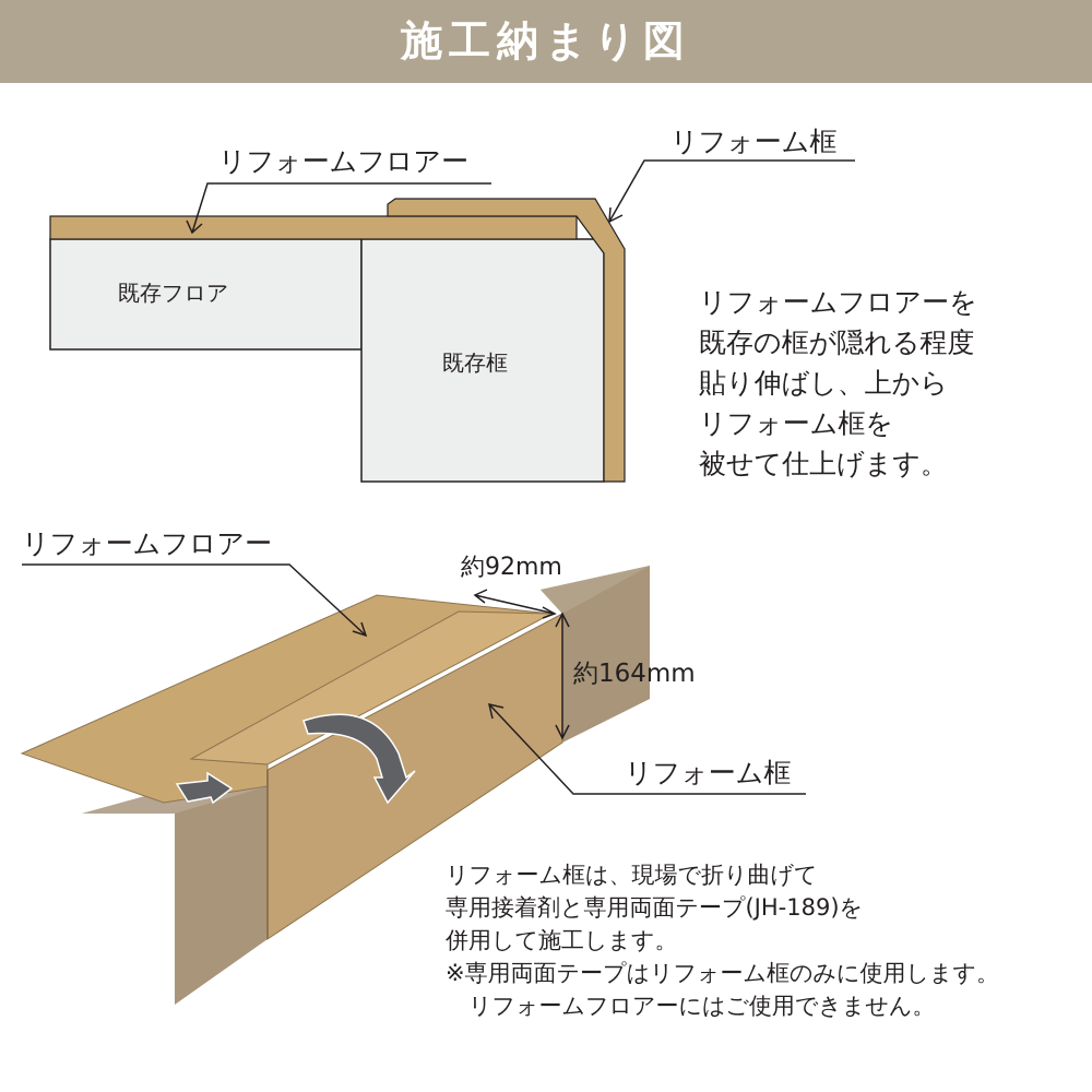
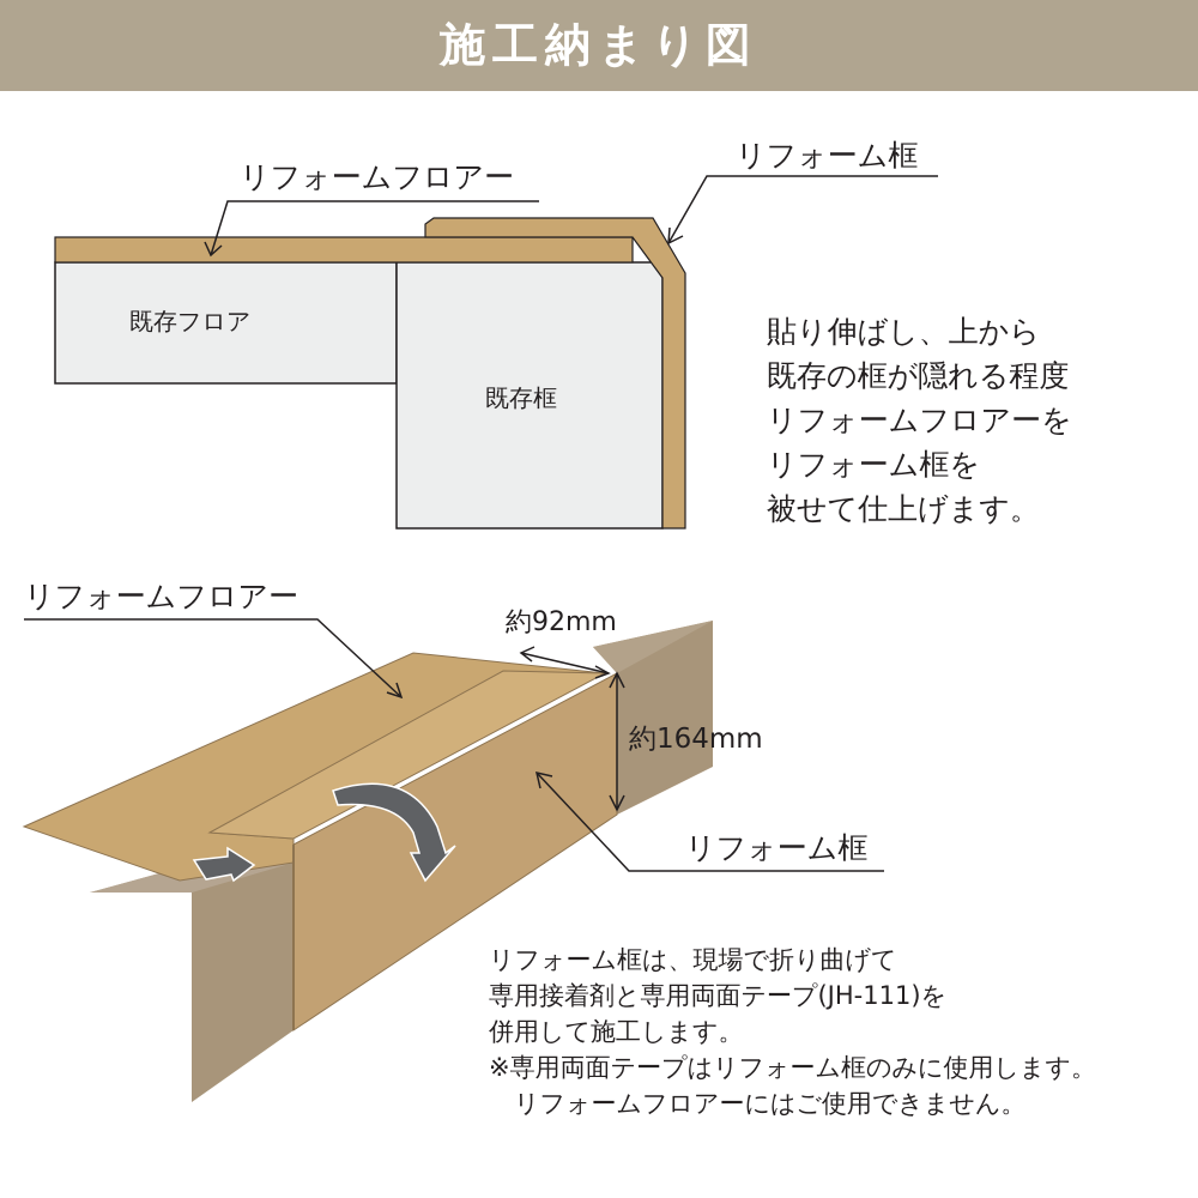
  施工納まり図
  リフォームフロアー
  リフォーム框
  既存フロア
  既存框
- リフォームフロアーを
+ 貼り伸ばし、上から
  既存の框が隠れる程度
- 貼り伸ばし、上から
+ リフォームフロアーを
  リフォーム框を
  被せて仕上げます。
  リフォームフロアー
  約92mm
  約164mm
  リフォーム框
  リフォーム框は、現場で折り曲げて
- 専用接着剤と専用両面テープ(JH-189)を
+ 専用接着剤と専用両面テープ(JH-111)を
  併用して施工します。
  ※専用両面テープはリフォーム框のみに使用します。
  リフォームフロアーにはご使用できません。
